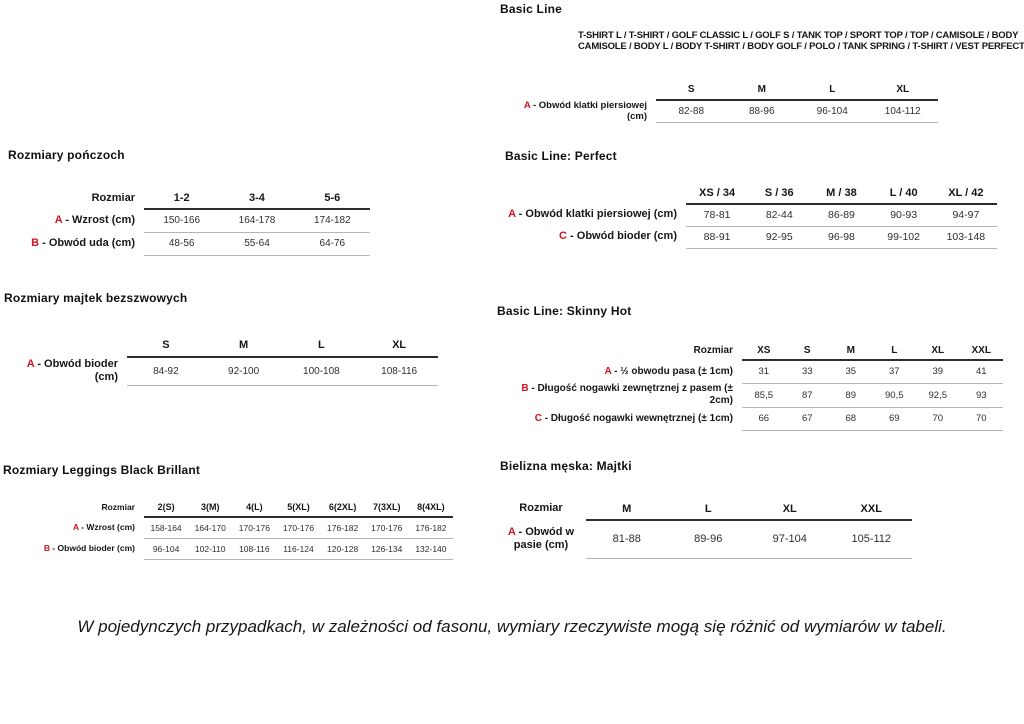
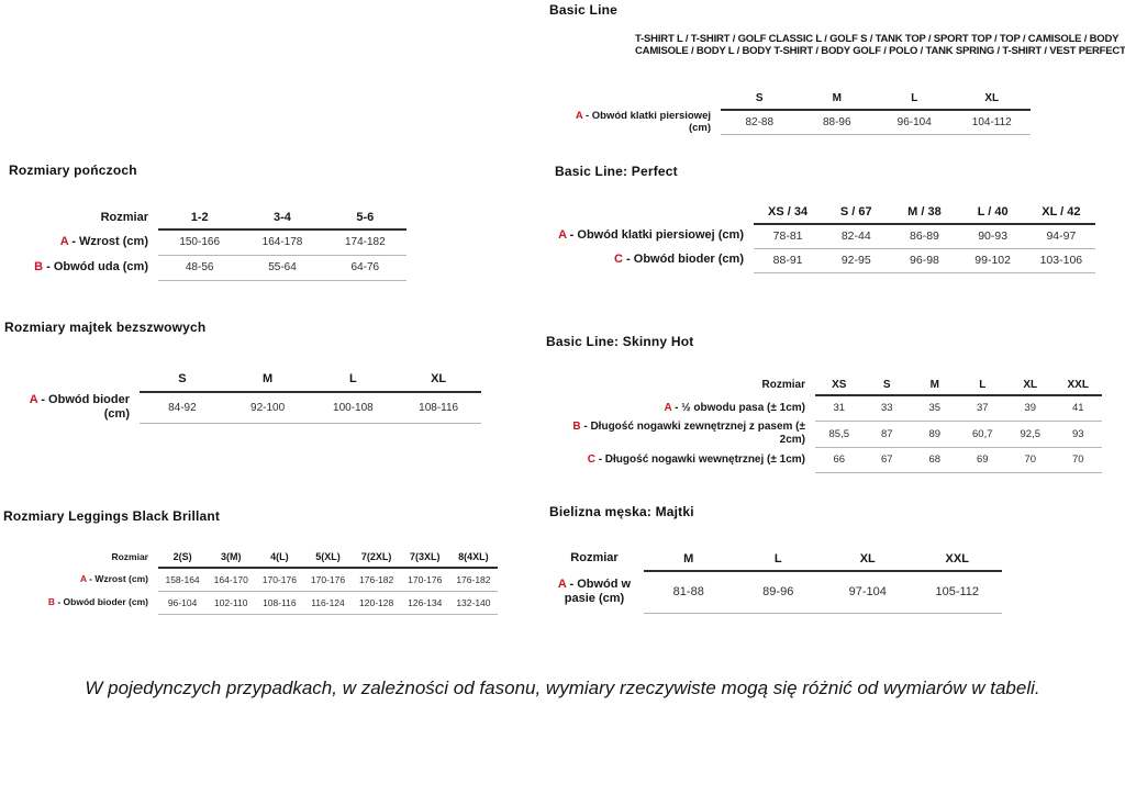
  Rozmiary pończoch
  Rozmiar	1-2	3-4	5-6
  A - Wzrost (cm)	150-166	164-178	174-182
  B - Obwód uda (cm)	48-56	55-64	64-76
  Rozmiary majtek bezszwowych
  	S	M	L	XL
  A - Obwód bioder (cm)	84-92	92-100	100-108	108-116
  Rozmiary Leggings Black Brillant
- Rozmiar	2(S)	3(M)	4(L)	5(XL)	6(2XL)	7(3XL)	8(4XL)
+ Rozmiar	2(S)	3(M)	4(L)	5(XL)	7(2XL)	7(3XL)	8(4XL)
  A - Wzrost (cm)	158-164	164-170	170-176	170-176	176-182	170-176	176-182
  B - Obwód bioder (cm)	96-104	102-110	108-116	116-124	120-128	126-134	132-140
  Basic Line
  T-SHIRT L / T-SHIRT / GOLF CLASSIC L / GOLF S / TANK TOP / SPORT TOP / TOP / CAMISOLE / BODY
  CAMISOLE / BODY L / BODY T-SHIRT / BODY GOLF / POLO / TANK SPRING / T-SHIRT / VEST PERFECT
  	S	M	L	XL
  A - Obwód klatki piersiowej (cm)	82-88	88-96	96-104	104-112
  Basic Line: Perfect
- 	XS / 34	S / 36	M / 38	L / 40	XL / 42
+ 	XS / 34	S / 67	M / 38	L / 40	XL / 42
  A - Obwód klatki piersiowej (cm)	78-81	82-44	86-89	90-93	94-97
- C - Obwód bioder (cm)	88-91	92-95	96-98	99-102	103-148
+ C - Obwód bioder (cm)	88-91	92-95	96-98	99-102	103-106
  Basic Line: Skinny Hot
  Rozmiar	XS	S	M	L	XL	XXL
  A - ½ obwodu pasa (± 1cm)	31	33	35	37	39	41
- B - Długość nogawki zewnętrznej z pasem (± 2cm)	85,5	87	89	90,5	92,5	93
+ B - Długość nogawki zewnętrznej z pasem (± 2cm)	85,5	87	89	60,7	92,5	93
  C - Długość nogawki wewnętrznej (± 1cm)	66	67	68	69	70	70
  Bielizna męska: Majtki
  Rozmiar	M	L	XL	XXL
  A - Obwód w pasie (cm)	81-88	89-96	97-104	105-112
  W pojedynczych przypadkach, w zależności od fasonu, wymiary rzeczywiste mogą się różnić od wymiarów w tabeli.
